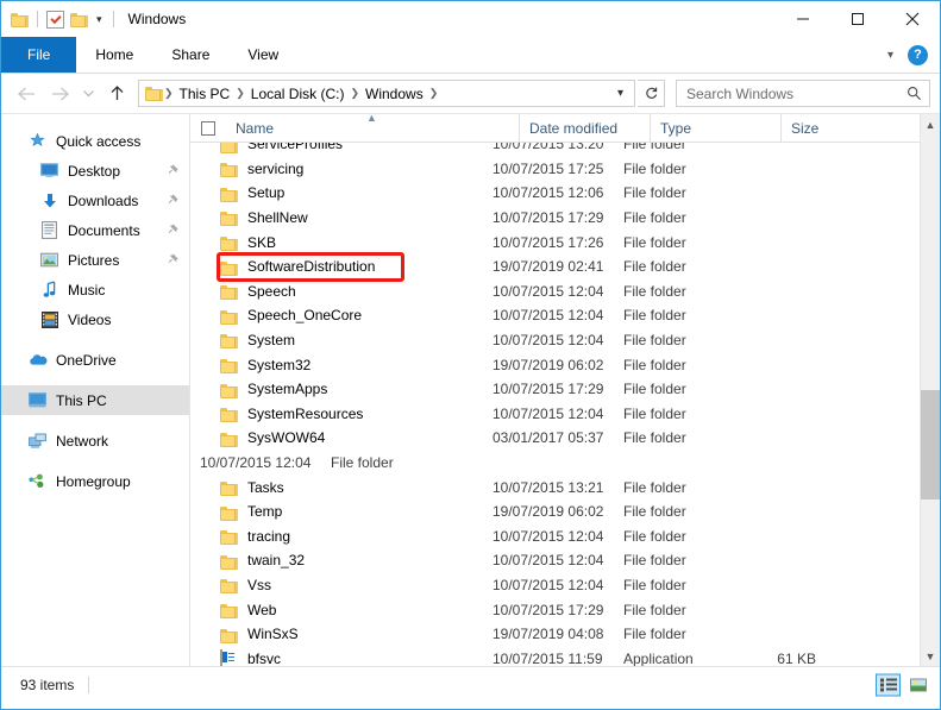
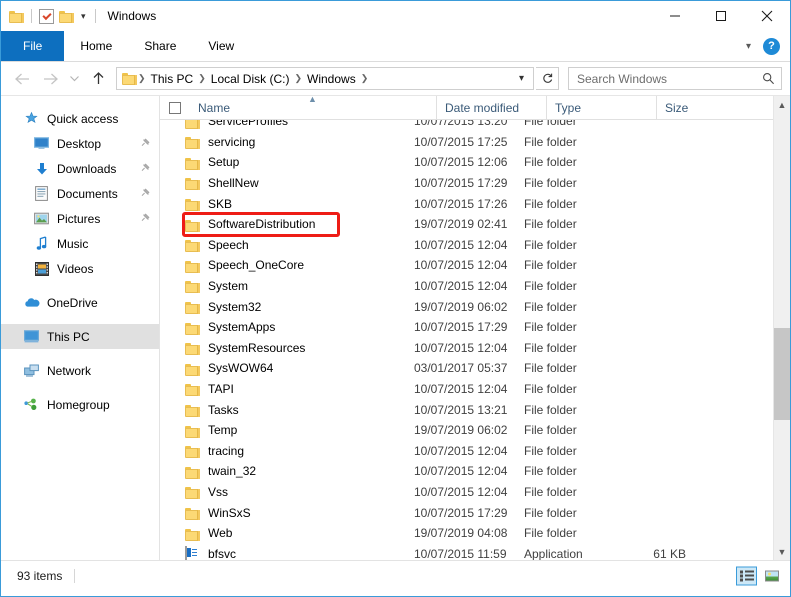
  ▾
  Windows
  File
  Home
  Share
  View
  ▾
  ?
  ❯
  This PC
  ❯
  Local Disk (C:)
  ❯
  Windows
  ❯
  ▾
  Search Windows
  Quick access
  Desktop
  Downloads
  Documents
  Pictures
  Music
  Videos
  OneDrive
  This PC
  Network
  Homegroup
  Name
  ▲
  Date modified
  Type
  Size
  ServiceProfiles
  10/07/2015 13:20
  File folder
  servicing
  10/07/2015 17:25
  File folder
  Setup
  10/07/2015 12:06
  File folder
  ShellNew
  10/07/2015 17:29
  File folder
  SKB
  10/07/2015 17:26
  File folder
  SoftwareDistribution
  19/07/2019 02:41
  File folder
  Speech
  10/07/2015 12:04
  File folder
  Speech_OneCore
  10/07/2015 12:04
  File folder
  System
  10/07/2015 12:04
  File folder
  System32
  19/07/2019 06:02
  File folder
  SystemApps
  10/07/2015 17:29
  File folder
  SystemResources
  10/07/2015 12:04
  File folder
  SysWOW64
  03/01/2017 05:37
  File folder
+ TAPI
  10/07/2015 12:04
  File folder
  Tasks
  10/07/2015 13:21
  File folder
  Temp
  19/07/2019 06:02
  File folder
  tracing
  10/07/2015 12:04
  File folder
  twain_32
  10/07/2015 12:04
  File folder
  Vss
  10/07/2015 12:04
  File folder
- Web
+ WinSxS
  10/07/2015 17:29
  File folder
- WinSxS
+ Web
  19/07/2019 04:08
  File folder
  bfsvc
  10/07/2015 11:59
  Application
  61 KB
  ▲
  ▼
  93 items
